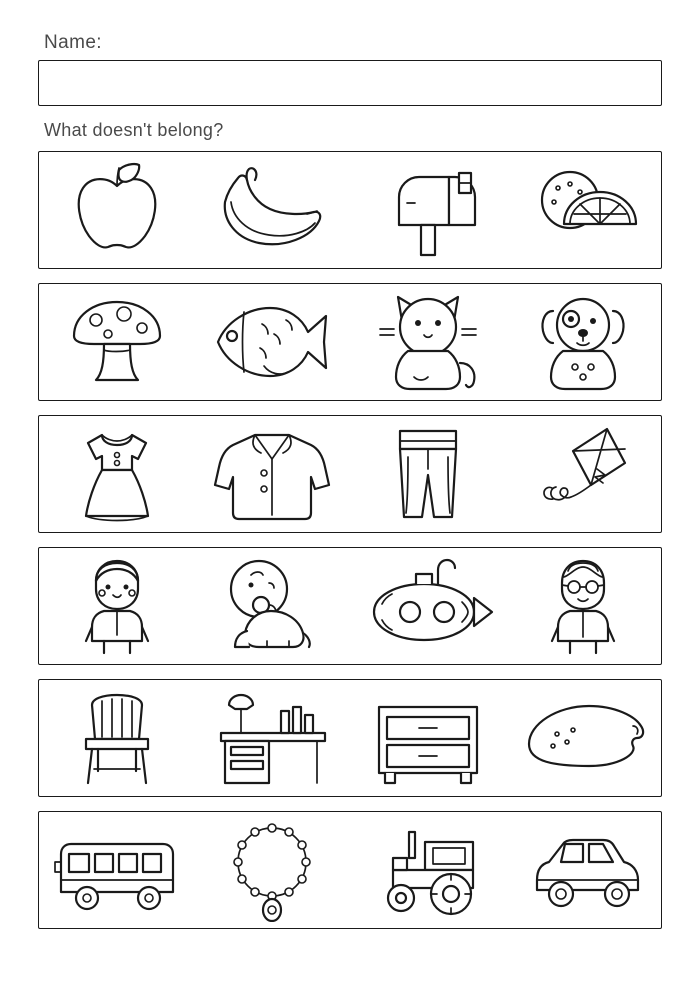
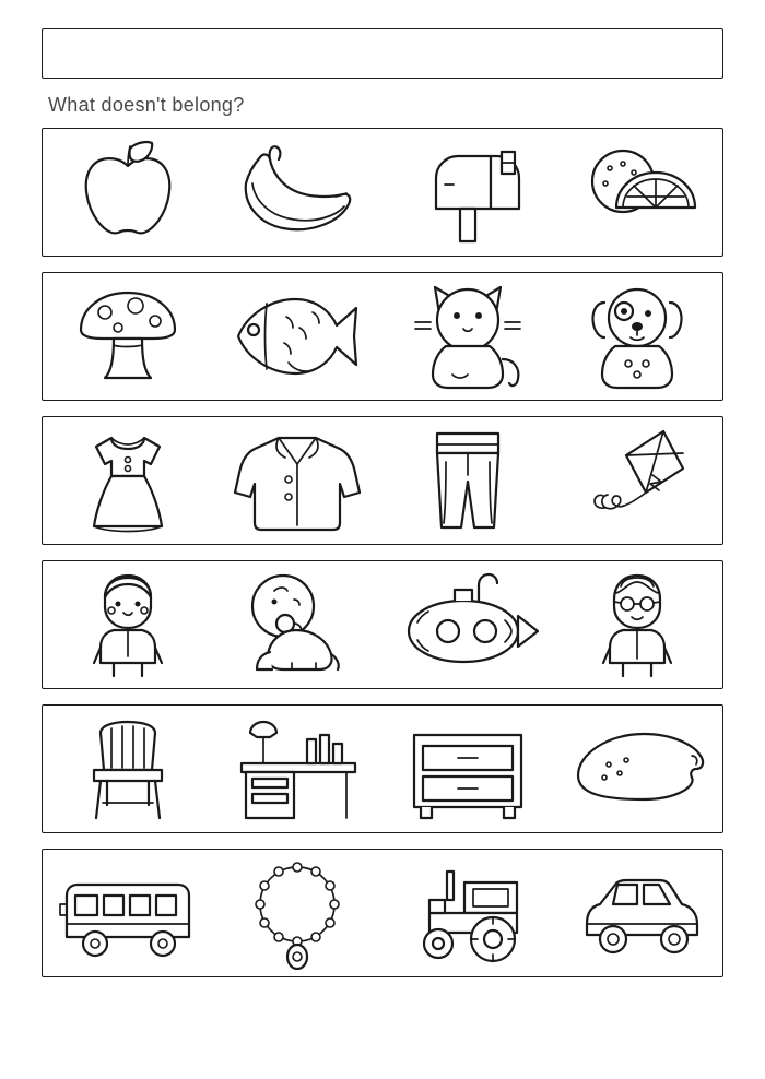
- Name:
  What doesn't belong?
